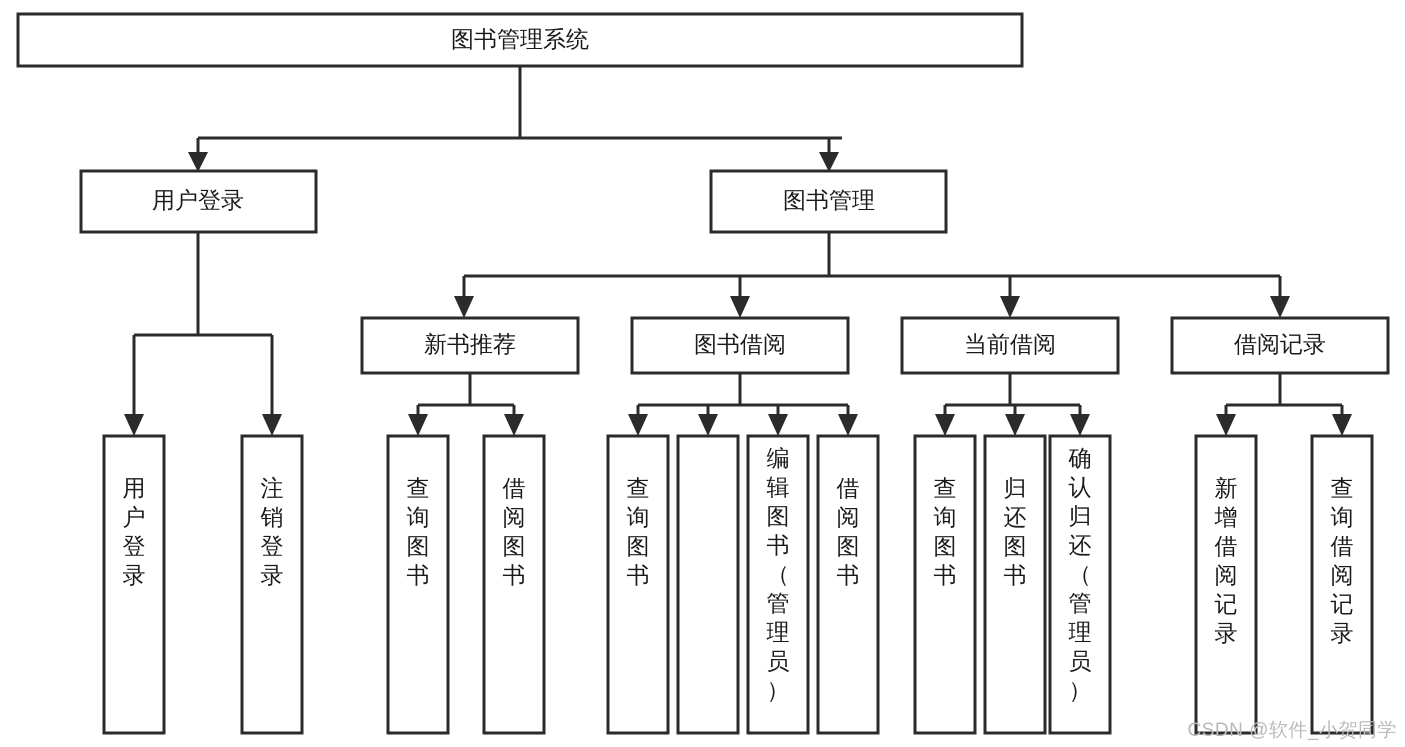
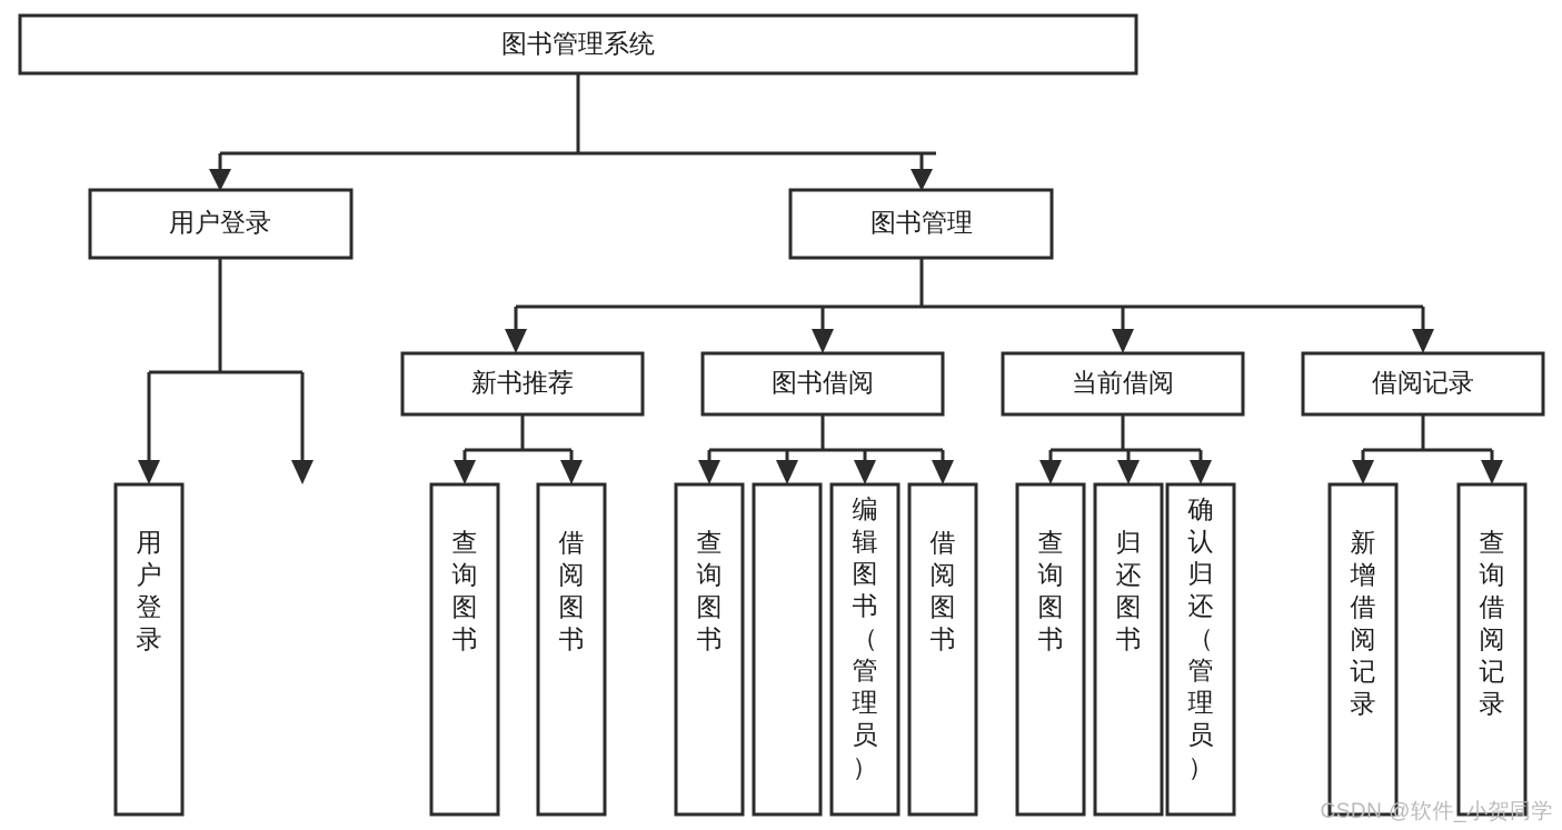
  图书管理系统
  用户登录
  图书管理
  新书推荐
  图书借阅
  当前借阅
  借阅记录
  用户登录
- 注销登录
  查询图书
  借阅图书
  查询图书
  编辑图书（管理员）
  借阅图书
  查询图书
  归还图书
  确认归还（管理员）
  新增借阅记录
  查询借阅记录
  CSDN @软件_小贺同学
